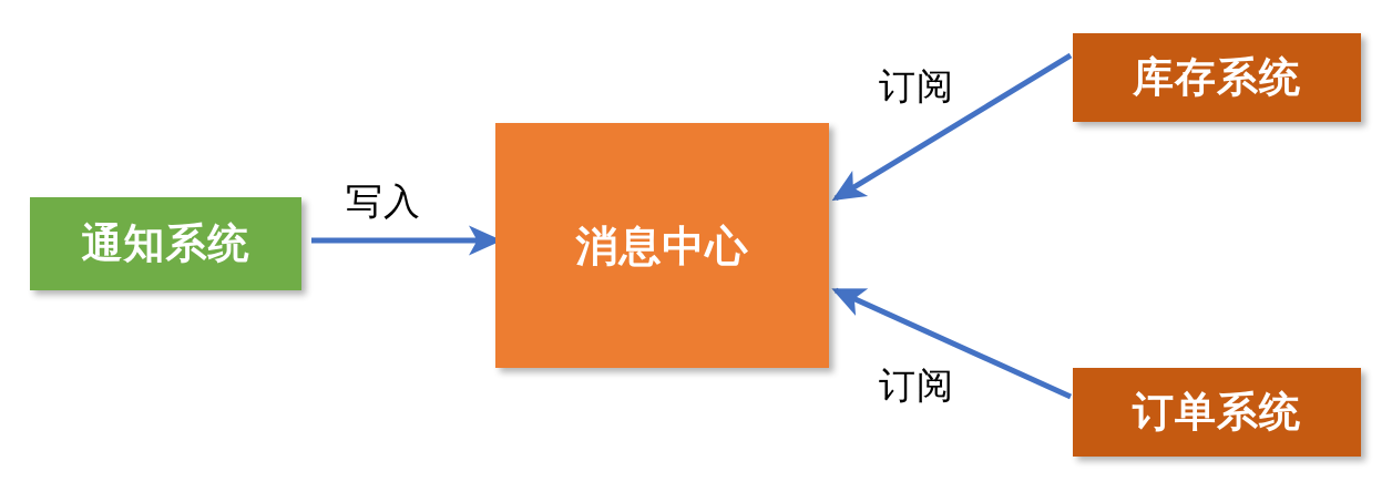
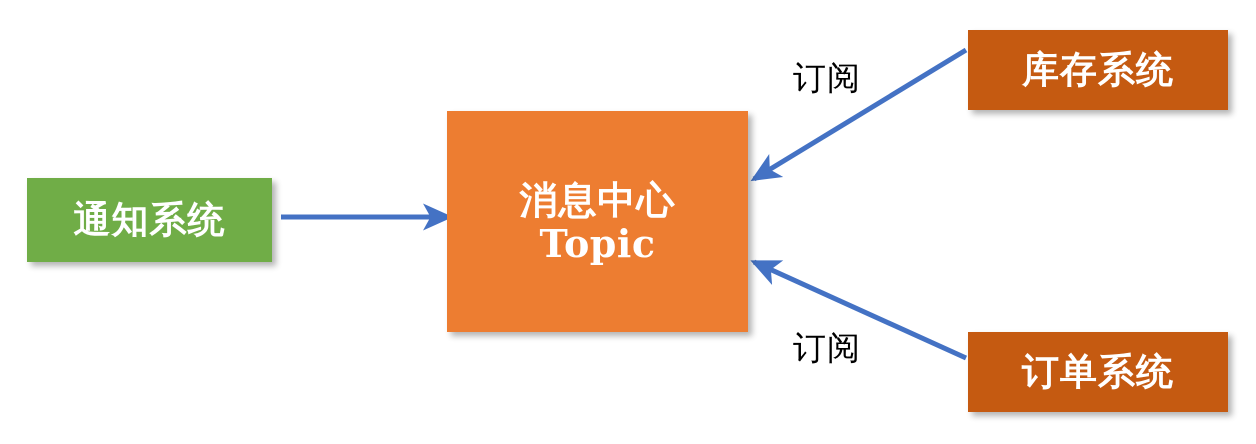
- 写入
  订阅
  订阅
  通知系统
  消息中心
+ Topic
  库存系统
  订单系统
